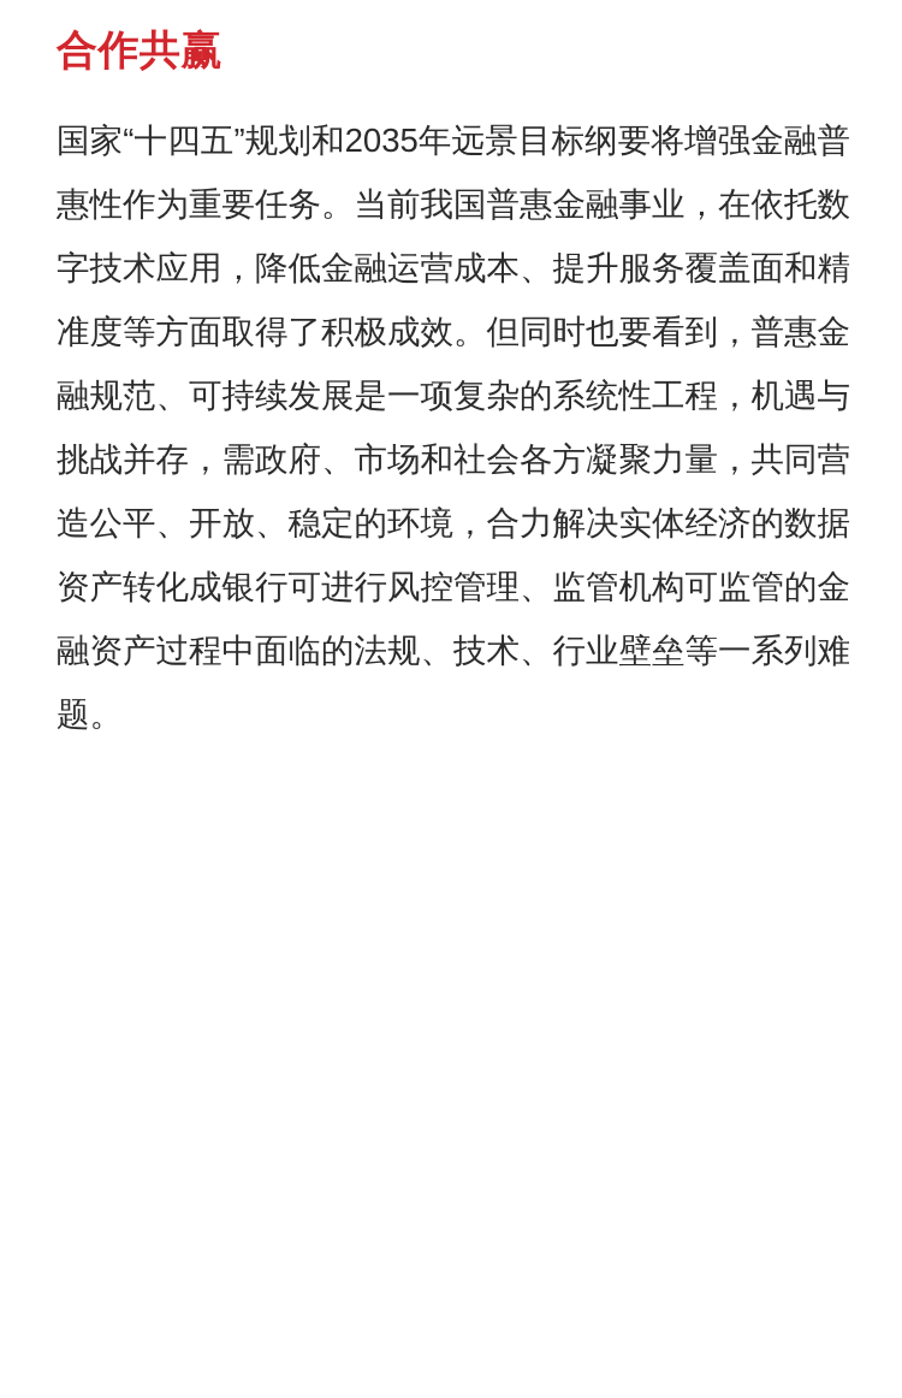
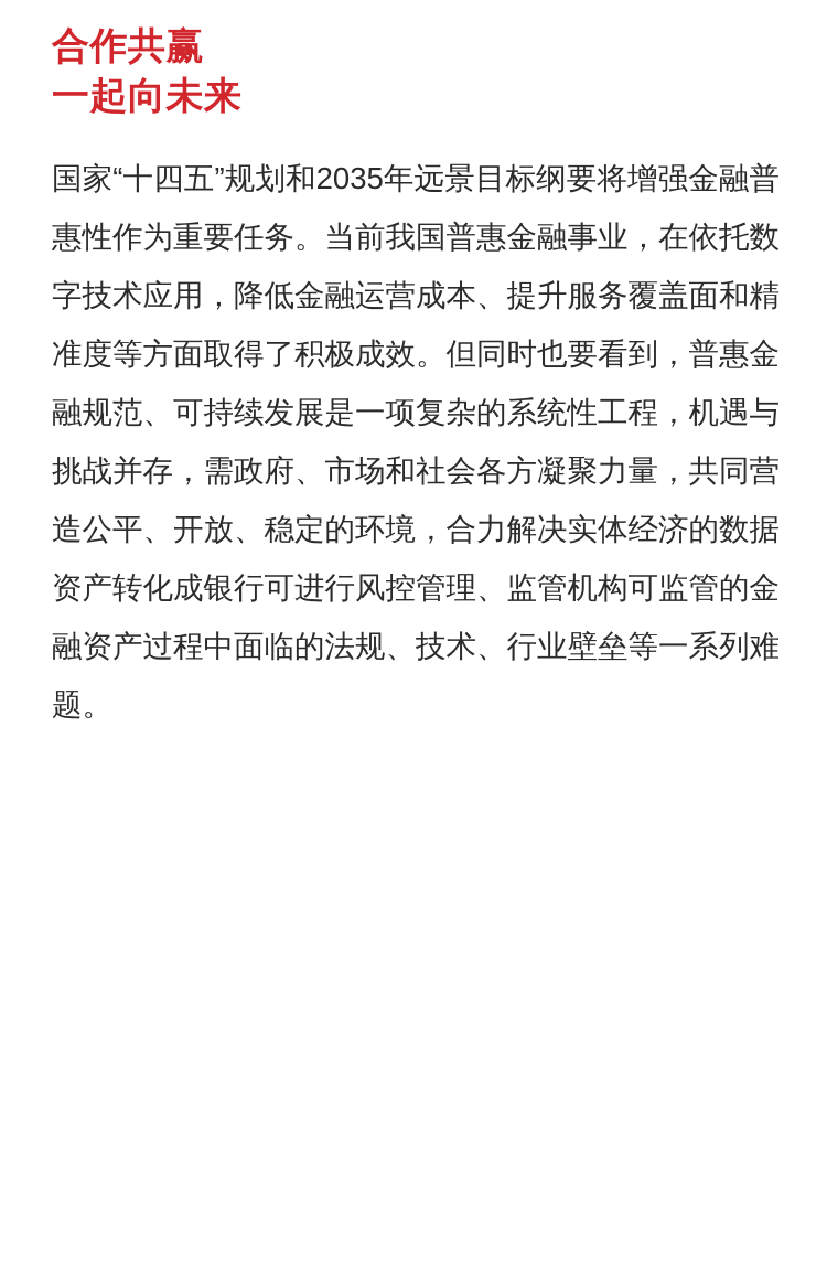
  合作共赢
+ 一起向未来
  国家“十四五”规划和2035年远景目标纲要将增强金融普惠性作为重要任务。当前我国普惠金融事业，在依托数字技术应用，降低金融运营成本、提升服务覆盖面和精准度等方面取得了积极成效。但同时也要看到，普惠金融规范、可持续发展是一项复杂的系统性工程，机遇与挑战并存，需政府、市场和社会各方凝聚力量，共同营造公平、开放、稳定的环境，合力解决实体经济的数据资产转化成银行可进行风控管理、监管机构可监管的金融资产过程中面临的法规、技术、行业壁垒等一系列难题。
